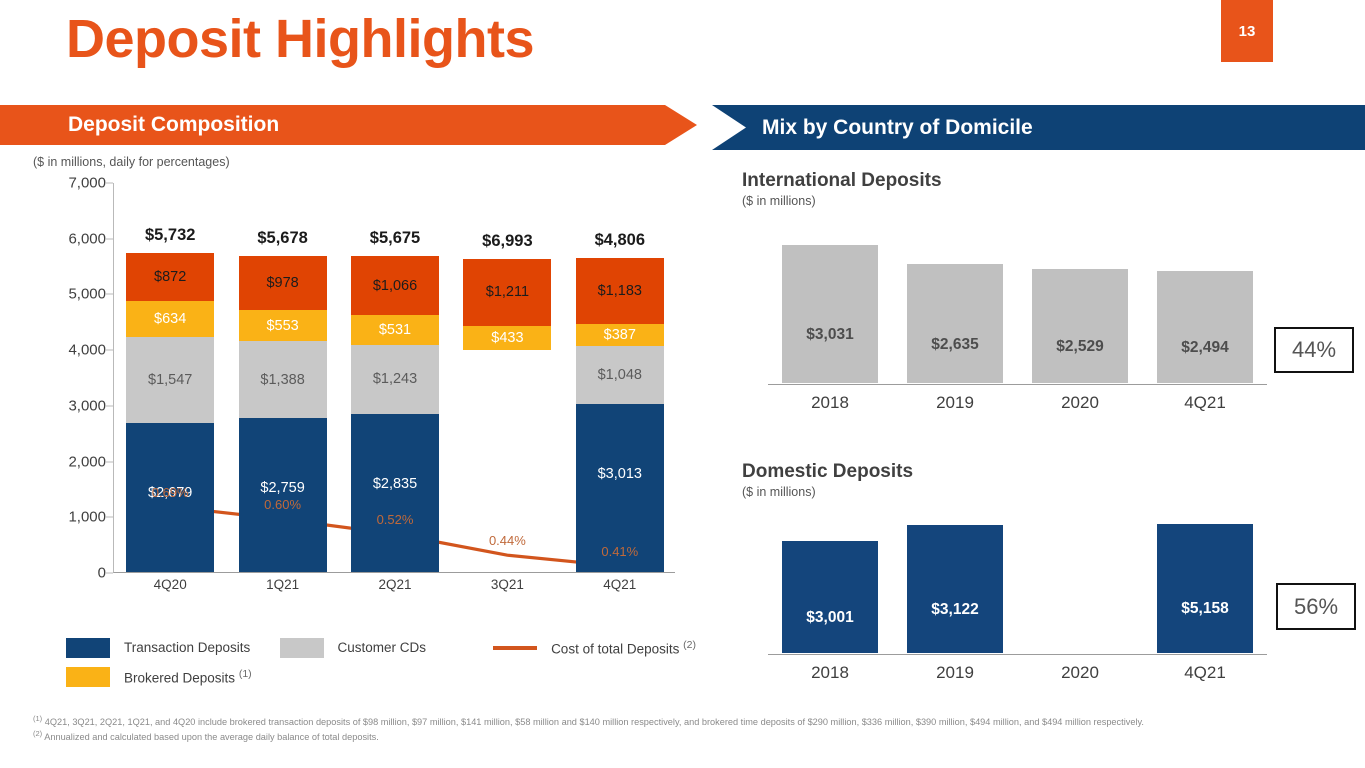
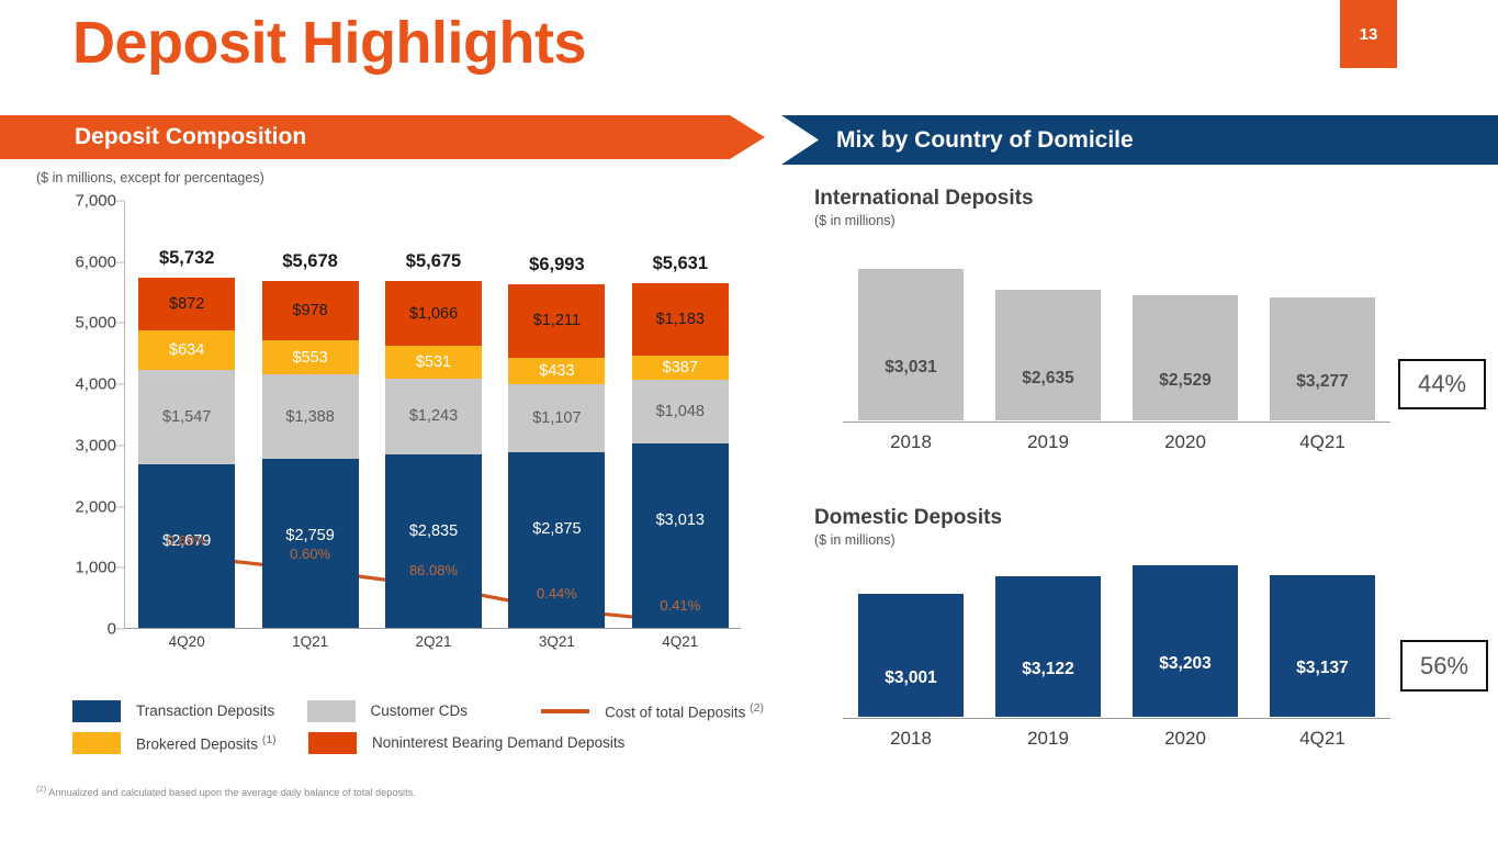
  Deposit Highlights
  13
  Deposit Composition
  Mix by Country of Domicile
- ($ in millions, daily for percentages)
+ ($ in millions, except for percentages)
  $2,679
  $1,547
  $634
  $872
  $5,732
  0.69%
  4Q20
  $2,759
  $1,388
  $553
  $978
  $5,678
  0.60%
  1Q21
  $2,835
  $1,243
  $531
  $1,066
  $5,675
- 0.52%
+ 86.08%
  2Q21
+ $2,875
+ $1,107
  $433
  $1,211
  $6,993
  0.44%
  3Q21
  $3,013
  $1,048
  $387
  $1,183
- $4,806
+ $5,631
  0.41%
  4Q21
  0
  1,000
  2,000
  3,000
  4,000
  5,000
  6,000
  7,000
  Transaction Deposits
  Customer CDs
  Cost of total Deposits (2)
  Brokered Deposits (1)
+ Noninterest Bearing Demand Deposits
  International Deposits
  ($ in millions)
  $3,031
  2018
  $2,635
  2019
  $2,529
  2020
- $2,494
+ $3,277
  4Q21
  44%
  Domestic Deposits
  ($ in millions)
  $3,001
  2018
  $3,122
  2019
+ $3,203
  2020
- $5,158
+ $3,137
  4Q21
  56%
- (1) 4Q21, 3Q21, 2Q21, 1Q21, and 4Q20 include brokered transaction deposits of $98 million, $97 million, $141 million, $58 million and $140 million respectively, and brokered time deposits of $290 million, $336 million, $390 million, $494 million, and $494 million respectively.
  (2) Annualized and calculated based upon the average daily balance of total deposits.
